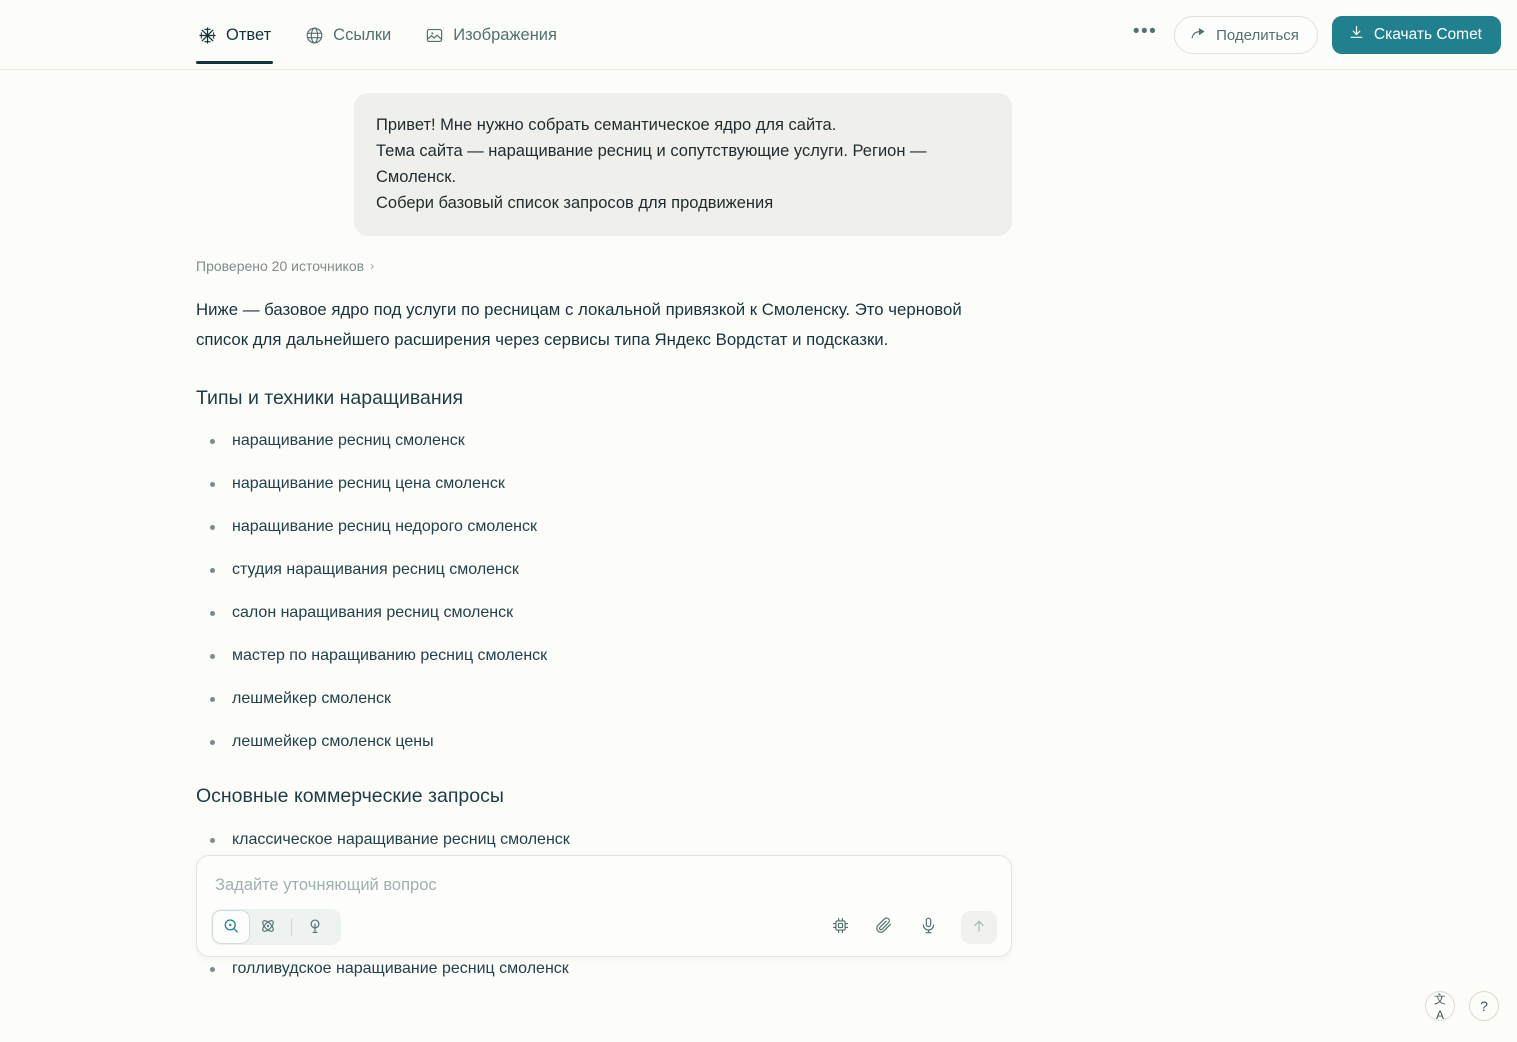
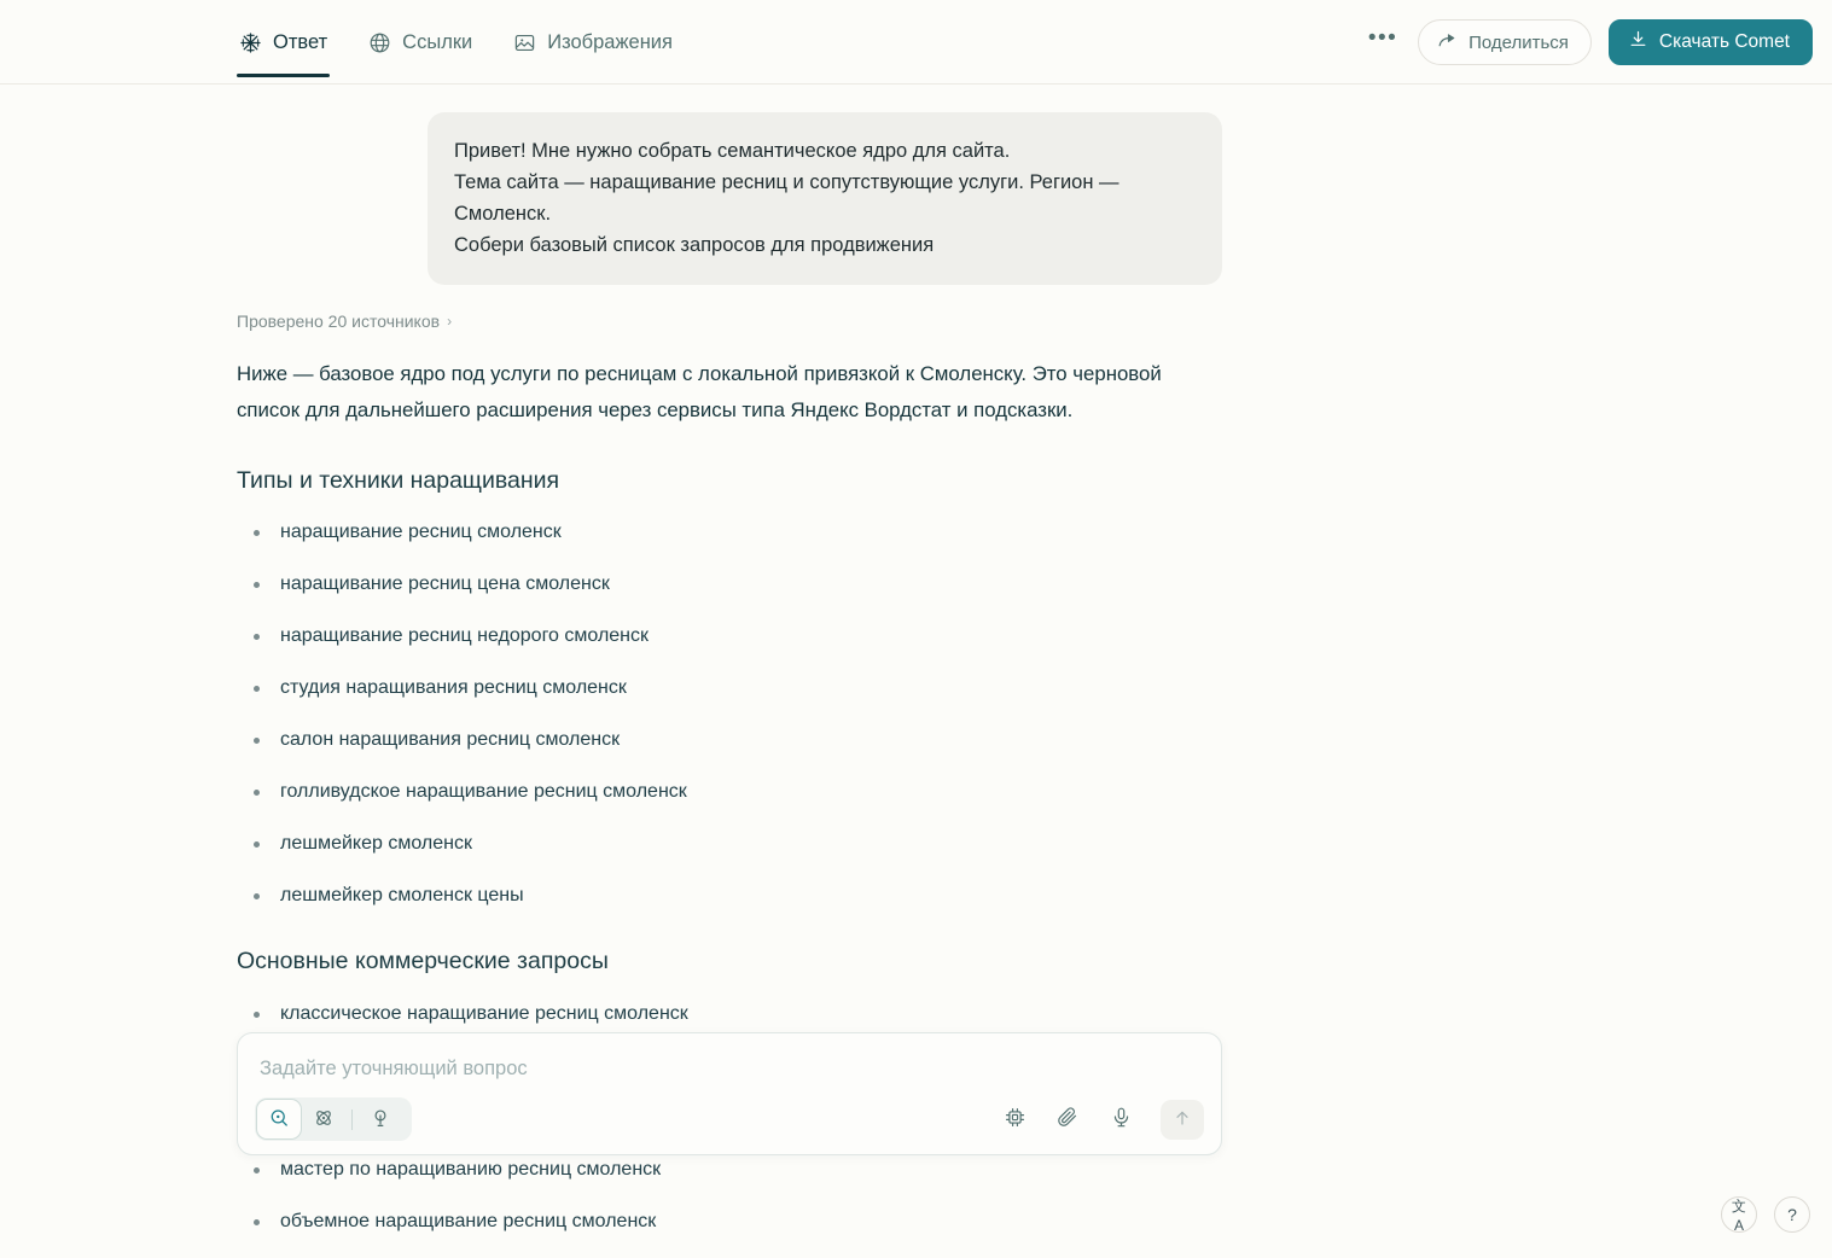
  Ответ
  Ссылки
  Изображения
  •••
  Поделиться
  Скачать Comet
  Привет! Мне нужно собрать семантическое ядро для сайта.
  Тема сайта — наращивание ресниц и сопутствующие услуги. Регион — Смоленск.
  Собери базовый список запросов для продвижения
  Проверено 20 источников
  ›
  Ниже — базовое ядро под услуги по ресницам с локальной привязкой к Смоленску. Это черновой список для дальнейшего расширения через сервисы типа Яндекс Вордстат и подсказки.
  Типы и техники наращивания
  наращивание ресниц смоленск
  наращивание ресниц цена смоленск
  наращивание ресниц недорого смоленск
  студия наращивания ресниц смоленск
  салон наращивания ресниц смоленск
- мастер по наращиванию ресниц смоленск
+ голливудское наращивание ресниц смоленск
  лешмейкер смоленск
  лешмейкер смоленск цены
  Основные коммерческие запросы
  классическое наращивание ресниц смоленск
- голливудское наращивание ресниц смоленск
+ мастер по наращиванию ресниц смоленск
+ объемное наращивание ресниц смоленск
  Задайте уточняющий вопрос
  文A
  ?
